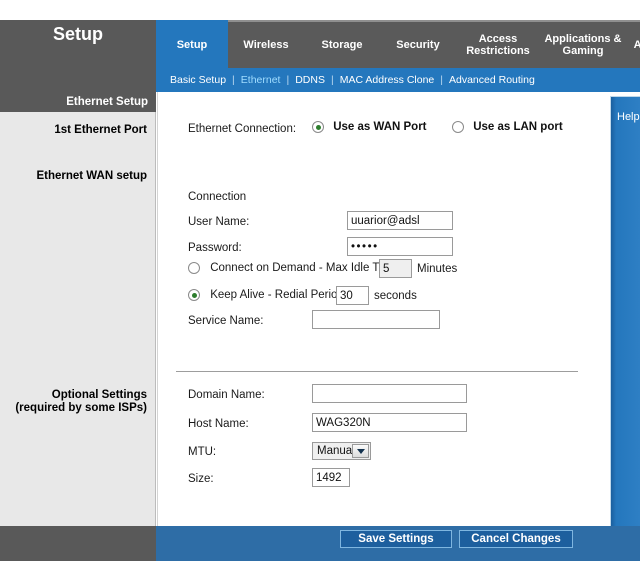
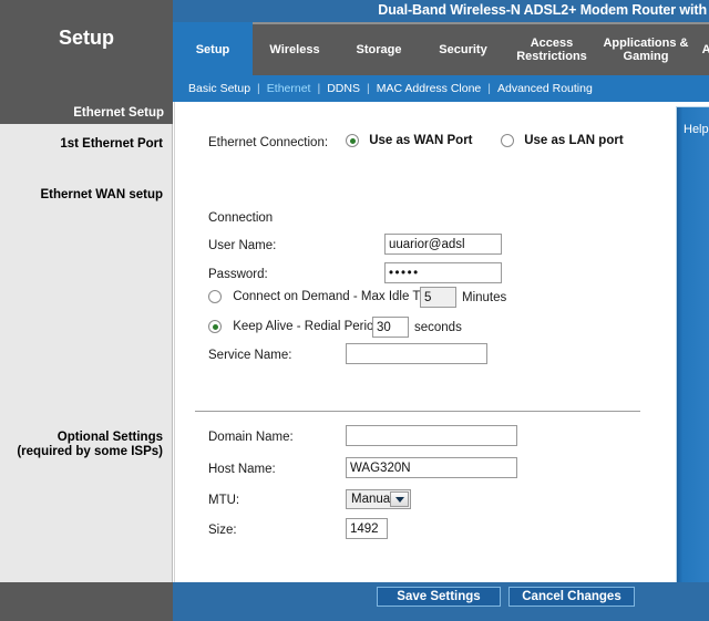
+ Dual-Band Wireless-N ADSL2+ Modem Router with
  Setup
  Setup
  Wireless
  Storage
  Security
  Access Restrictions
  Applications & Gaming
  Basic Setup
  |
  Ethernet
  |
  DDNS
  |
  MAC Address Clone
  |
  Advanced Routing
  Ethernet Setup
  1st Ethernet Port
  Ethernet WAN setup
  Optional Settings
  (required by some ISPs)
  Ethernet Connection:
  Use as WAN Port
  Use as LAN port
  Connection
  User Name:
  uuarior@adsl
  Password:
  •••••
  Connect on Demand - Max Idle T
  5
  Minutes
  Keep Alive - Redial Perio
  30
  seconds
  Service Name:
  Domain Name:
  Host Name:
  WAG320N
  MTU:
  Manua
  Size:
  1492
  Save Settings
  Cancel Changes
